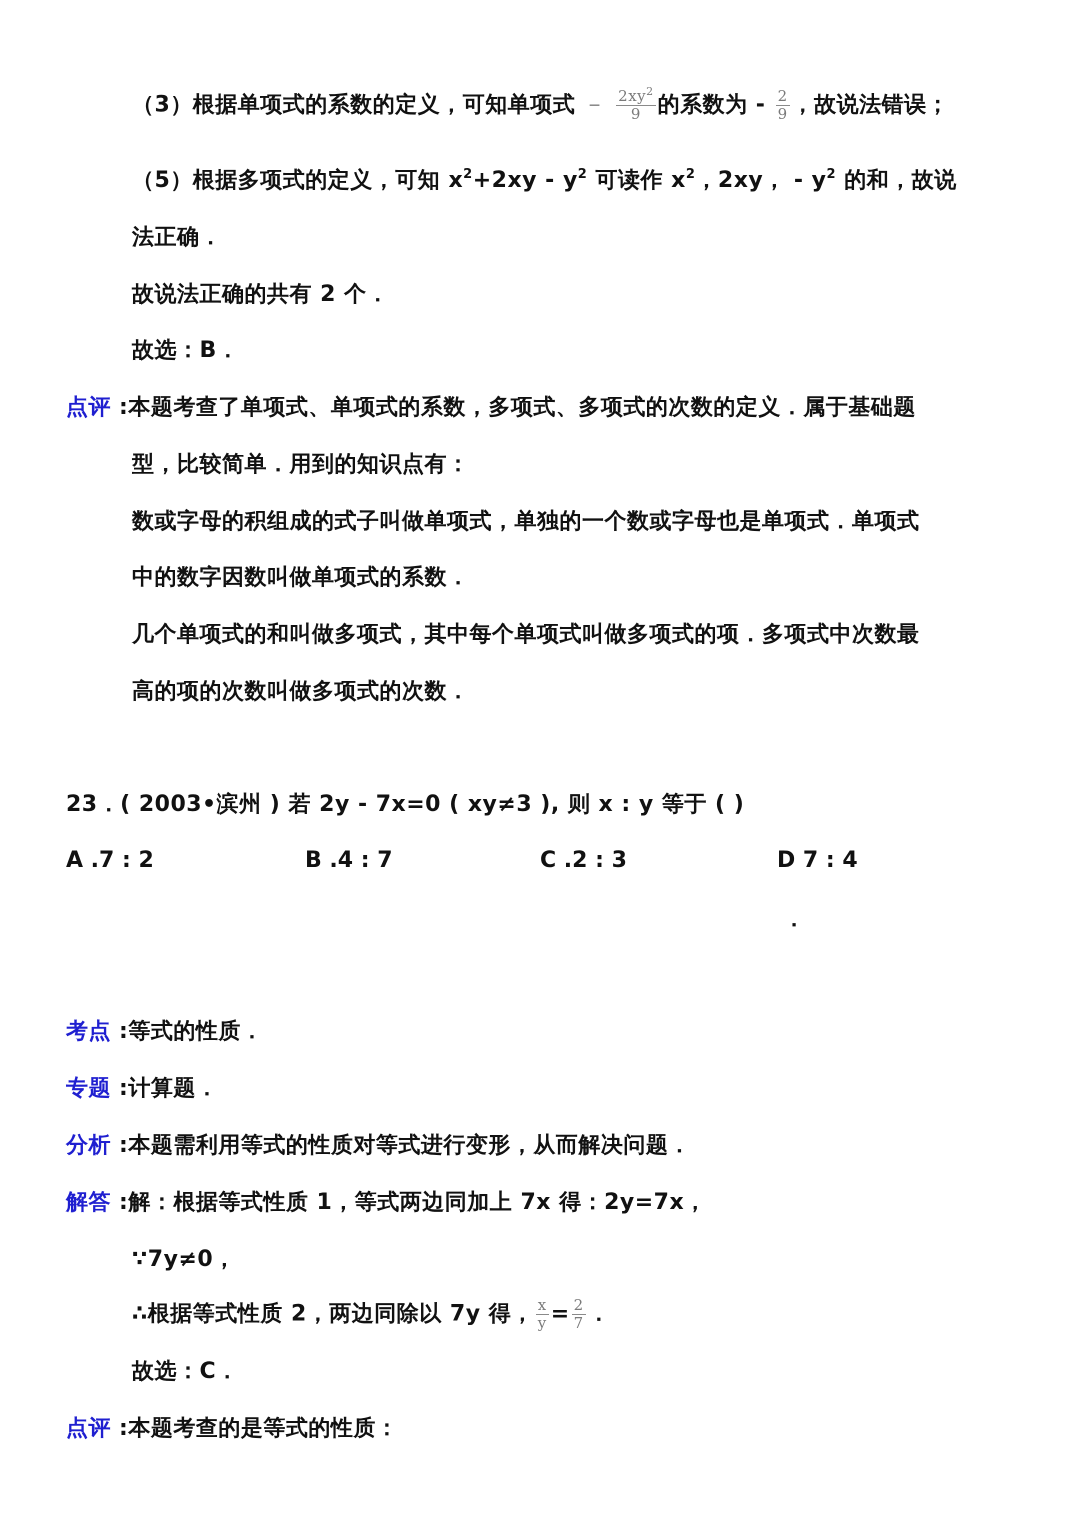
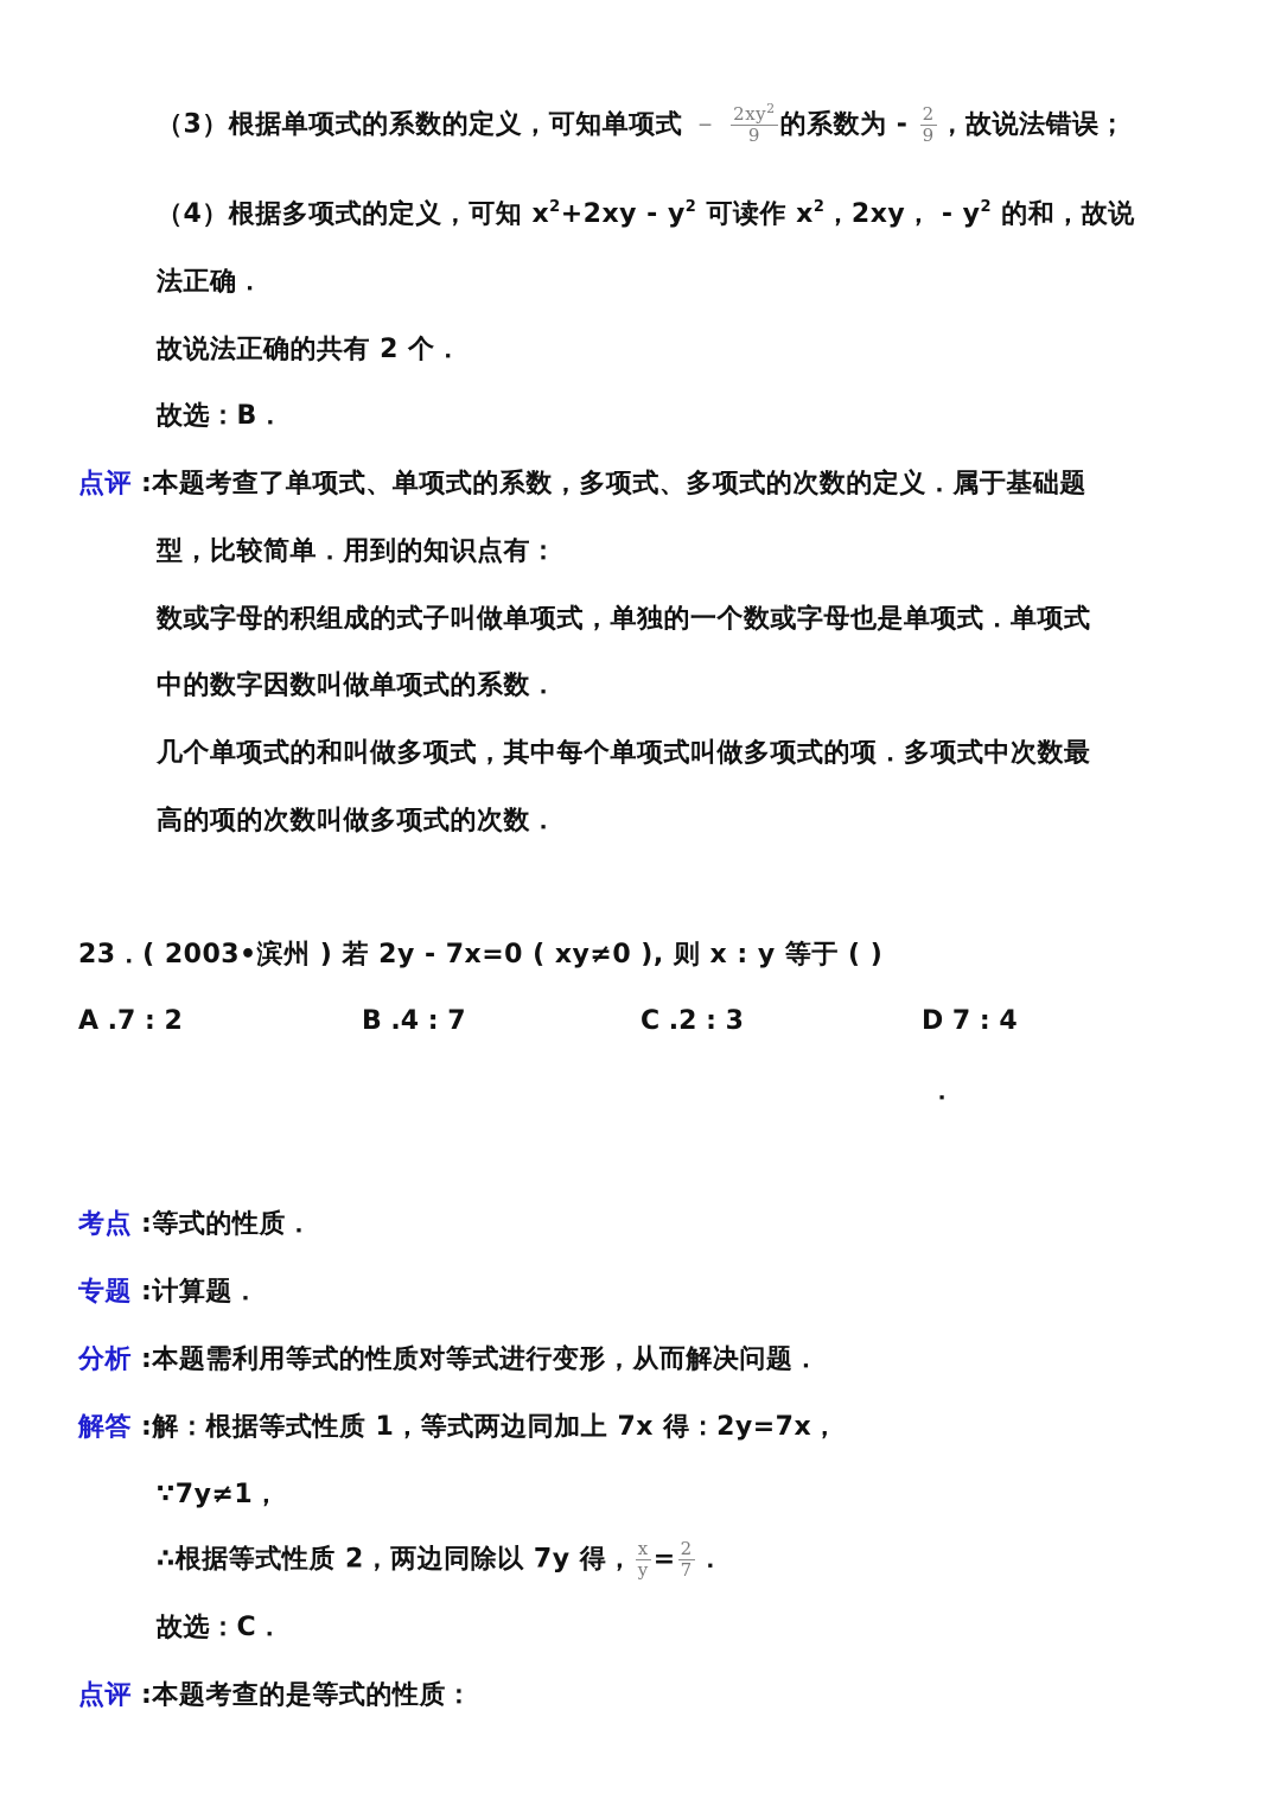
  （3）根据单项式的系数的定义，可知单项式 －
  2xy2
  9
  的系数为 -
  2
  9
  ，故说法错误；
- （5）根据多项式的定义，可知 x2+2xy - y2 可读作 x2，2xy， - y2 的和，故说
+ （4）根据多项式的定义，可知 x2+2xy - y2 可读作 x2，2xy， - y2 的和，故说
  法正确．
  故说法正确的共有 2 个．
  故选：B．
  点评 :本题考查了单项式、单项式的系数，多项式、多项式的次数的定义．属于基础题
  型，比较简单．用到的知识点有：
  数或字母的积组成的式子叫做单项式，单独的一个数或字母也是单项式．单项式
  中的数字因数叫做单项式的系数．
  几个单项式的和叫做多项式，其中每个单项式叫做多项式的项．多项式中次数最
  高的项的次数叫做多项式的次数．
- 23．( 2003•滨州 ) 若 2y - 7x=0 ( xy≠3 ), 则 x : y 等于 ( )
+ 23．( 2003•滨州 ) 若 2y - 7x=0 ( xy≠0 ), 则 x : y 等于 ( )
  A .7 : 2
  B .4 : 7
  C .2 : 3
  D 7 : 4
  ．
  考点 :等式的性质．
  专题 :计算题．
  分析 :本题需利用等式的性质对等式进行变形，从而解决问题．
  解答 :解：根据等式性质 1，等式两边同加上 7x 得：2y=7x，
- ∵7y≠0，
+ ∵7y≠1，
  ∴根据等式性质 2，两边同除以 7y 得，
  x
  y
  =
  2
  7
  ．
  故选：C．
  点评 :本题考查的是等式的性质：
